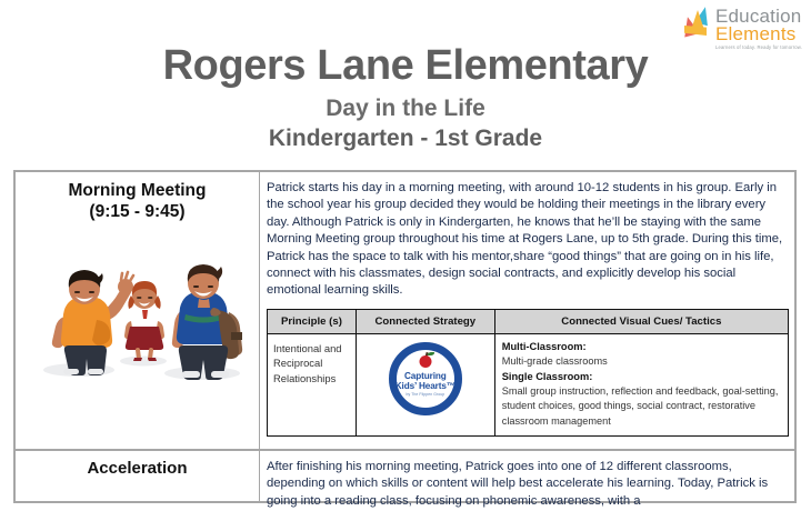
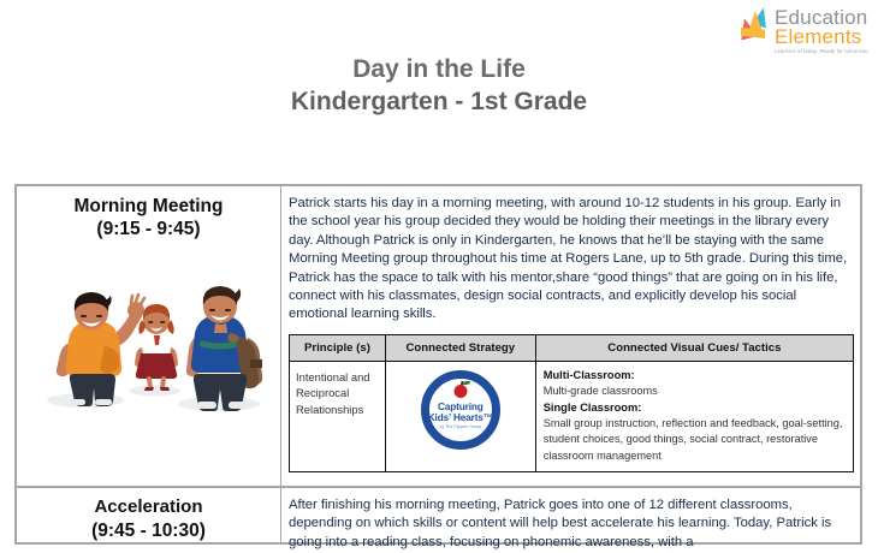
  Education
  Elements
- Rogers Lane Elementary
  Day in the Life
  Kindergarten - 1st Grade
  Morning Meeting
  (9:15 - 9:45)
  Patrick starts his day in a morning meeting, with around 10-12 students in his group. Early in the school year his group decided they would be holding their meetings in the library every day. Although Patrick is only in Kindergarten, he knows that he’ll be staying with the same Morning Meeting group throughout his time at Rogers Lane, up to 5th grade. During this time, Patrick has the space to talk with his mentor,share “good things” that are going on in his life, connect with his classmates, design social contracts, and explicitly develop his social emotional learning skills.
  Principle (s)	Connected Strategy	Connected Visual Cues/ Tactics
  Intentional and Reciprocal Relationships	Capturing Kids’ Hearts™	Multi-Classroom: Multi-grade classrooms Single Classroom: Small group instruction, reflection and feedback, goal-setting, student choices, good things, social contract, restorative classroom management
  Acceleration
+ (9:45 - 10:30)
  After finishing his morning meeting, Patrick goes into one of 12 different classrooms, depending on which skills or content will help best accelerate his learning. Today, Patrick is going into a reading class, focusing on phonemic awareness, with a
